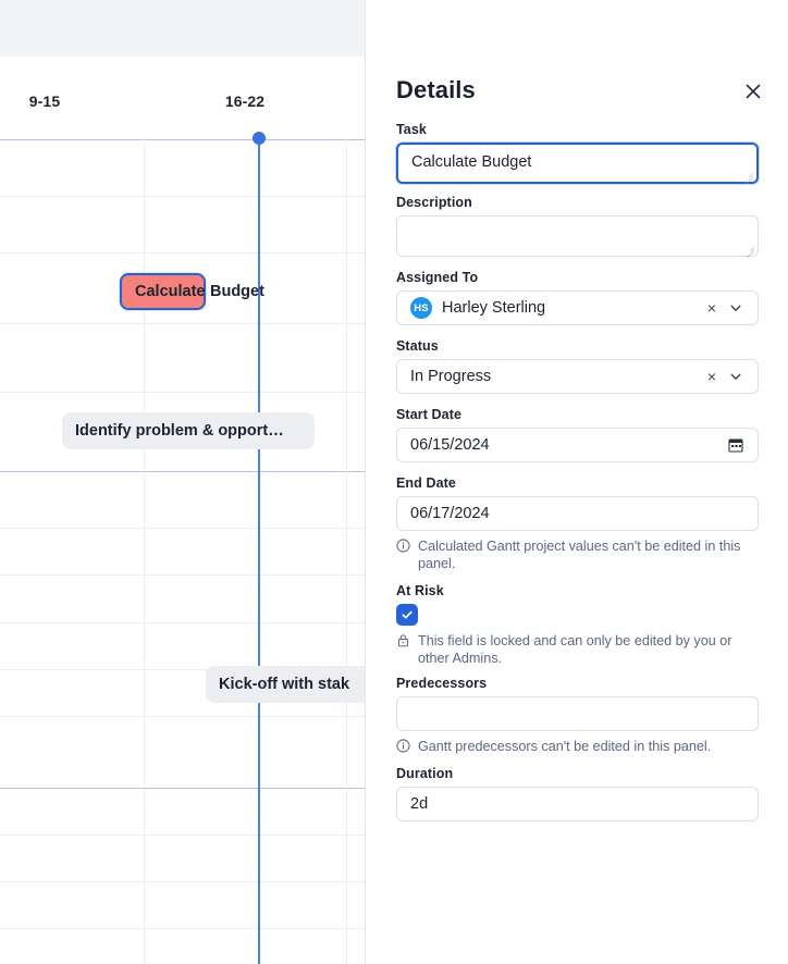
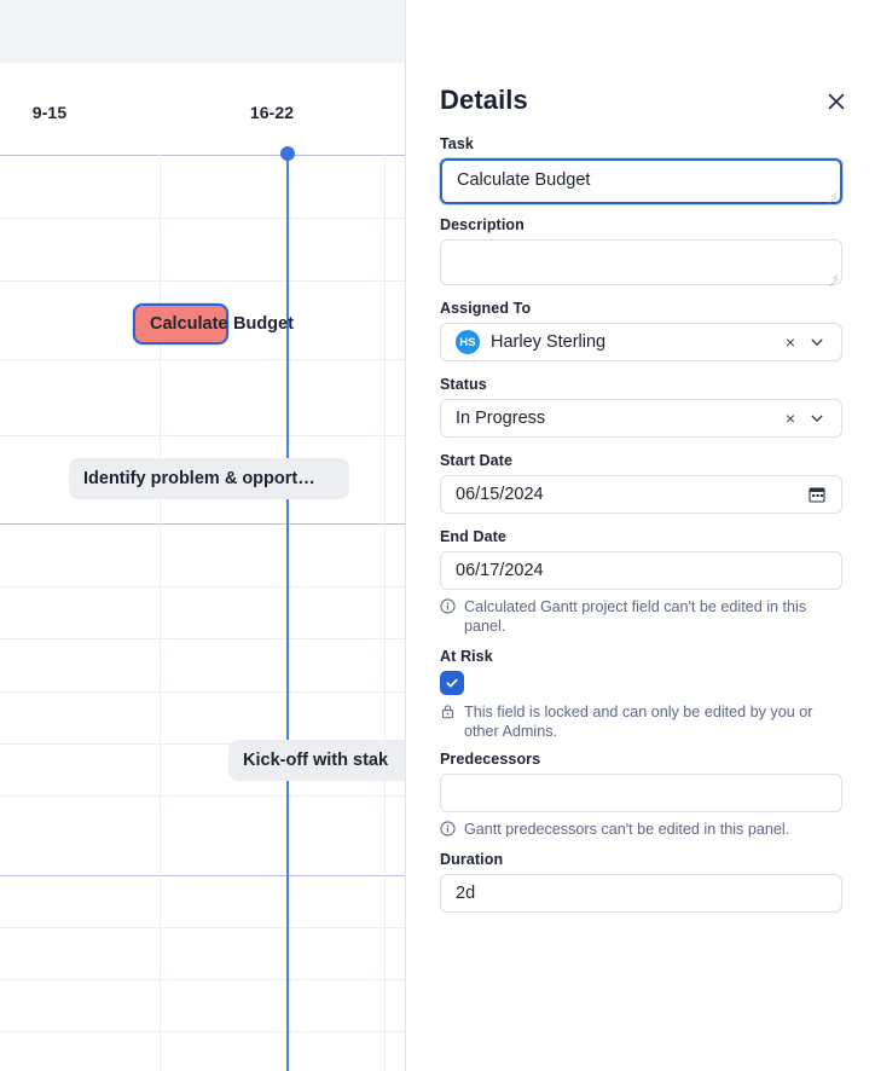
  9-15
  16-22
  Calculate
  Budget
  Identify problem & opport…
  Kick-off with stak
  Details
  Task
  Calculate Budget
  Description
  Assigned To
  HS
  Harley Sterling
  ×
  Status
  In Progress
  ×
  Start Date
  06/15/2024
  End Date
  06/17/2024
- Calculated Gantt project values can't be edited in this panel.
+ Calculated Gantt project field can't be edited in this panel.
  At Risk
  This field is locked and can only be edited by you or other Admins.
  Predecessors
  Gantt predecessors can't be edited in this panel.
  Duration
  2d
